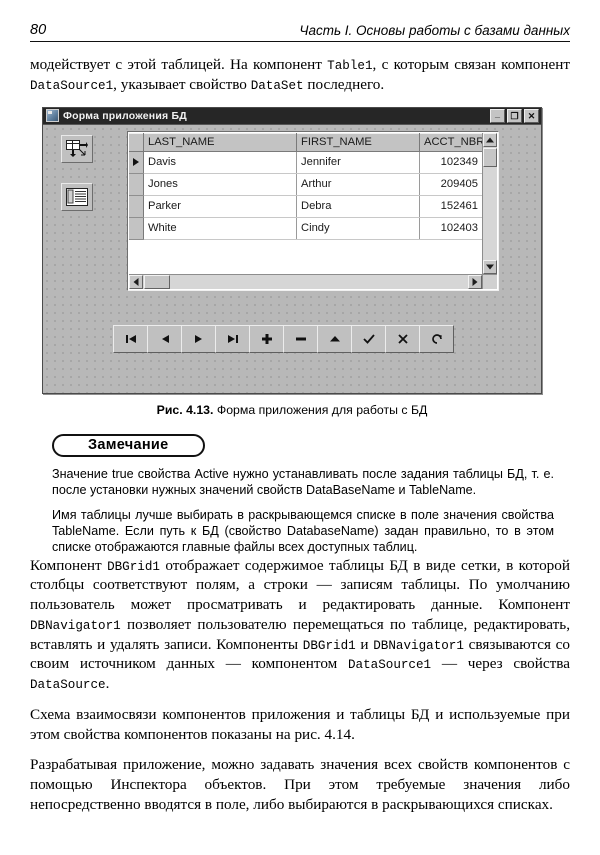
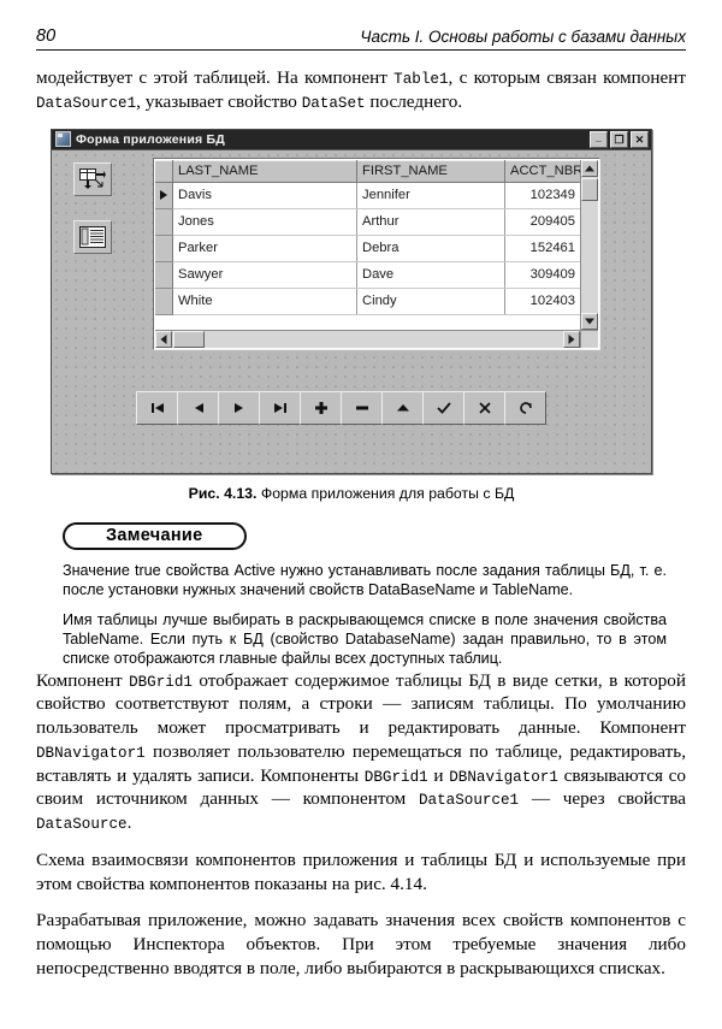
  80
  Часть I. Основы работы с базами данных
  модействует с этой таблицей. На компонент Table1, с которым связан компонент DataSource1, указывает свойство DataSet последнего.
  Форма приложения БД
  _
  ❐
  ✕
  	LAST_NAME	FIRST_NAME	ACCT_NBR
  	Davis	Jennifer	102349
  	Jones	Arthur	209405
  	Parker	Debra	152461
+ 	Sawyer	Dave	309409
  	White	Cindy	102403
  Рис. 4.13. Форма приложения для работы с БД
  Замечание
  Значение true свойства Active нужно устанавливать после задания таблицы БД, т. е. после установки нужных значений свойств DataBaseName и TableName.
  Имя таблицы лучше выбирать в раскрывающемся списке в поле значения свойства TableName. Если путь к БД (свойство DatabaseName) задан правильно, то в этом списке отображаются главные файлы всех доступных таблиц.
- Компонент DBGrid1 отображает содержимое таблицы БД в виде сетки, в которой столбцы соответствуют полям, а строки — записям таблицы. По умолчанию пользователь может просматривать и редактировать данные. Компонент DBNavigator1 позволяет пользователю перемещаться по таблице, редактировать, вставлять и удалять записи. Компоненты DBGrid1 и DBNavigator1 связываются со своим источником данных — компонентом DataSource1 — через свойства DataSource.
+ Компонент DBGrid1 отображает содержимое таблицы БД в виде сетки, в которой свойство соответствуют полям, а строки — записям таблицы. По умолчанию пользователь может просматривать и редактировать данные. Компонент DBNavigator1 позволяет пользователю перемещаться по таблице, редактировать, вставлять и удалять записи. Компоненты DBGrid1 и DBNavigator1 связываются со своим источником данных — компонентом DataSource1 — через свойства DataSource.
  Схема взаимосвязи компонентов приложения и таблицы БД и используемые при этом свойства компонентов показаны на рис. 4.14.
  Разрабатывая приложение, можно задавать значения всех свойств компонентов с помощью Инспектора объектов. При этом требуемые значения либо непосредственно вводятся в поле, либо выбираются в раскрывающихся списках.
